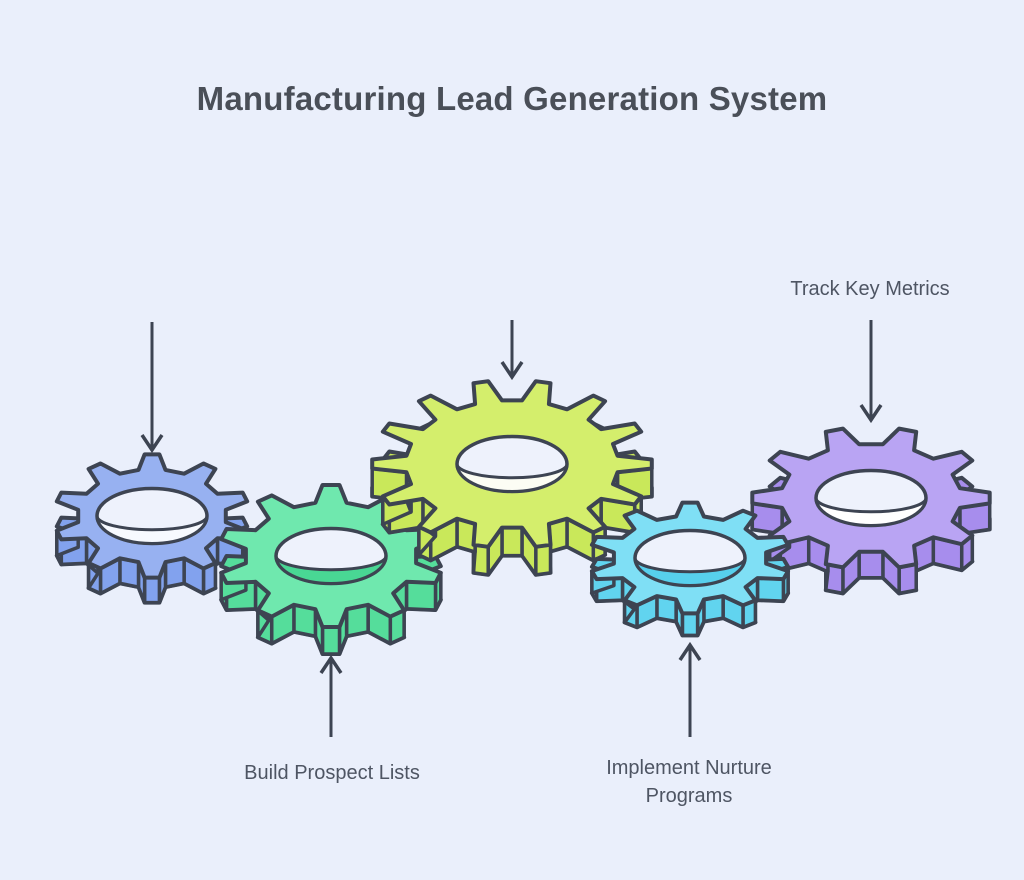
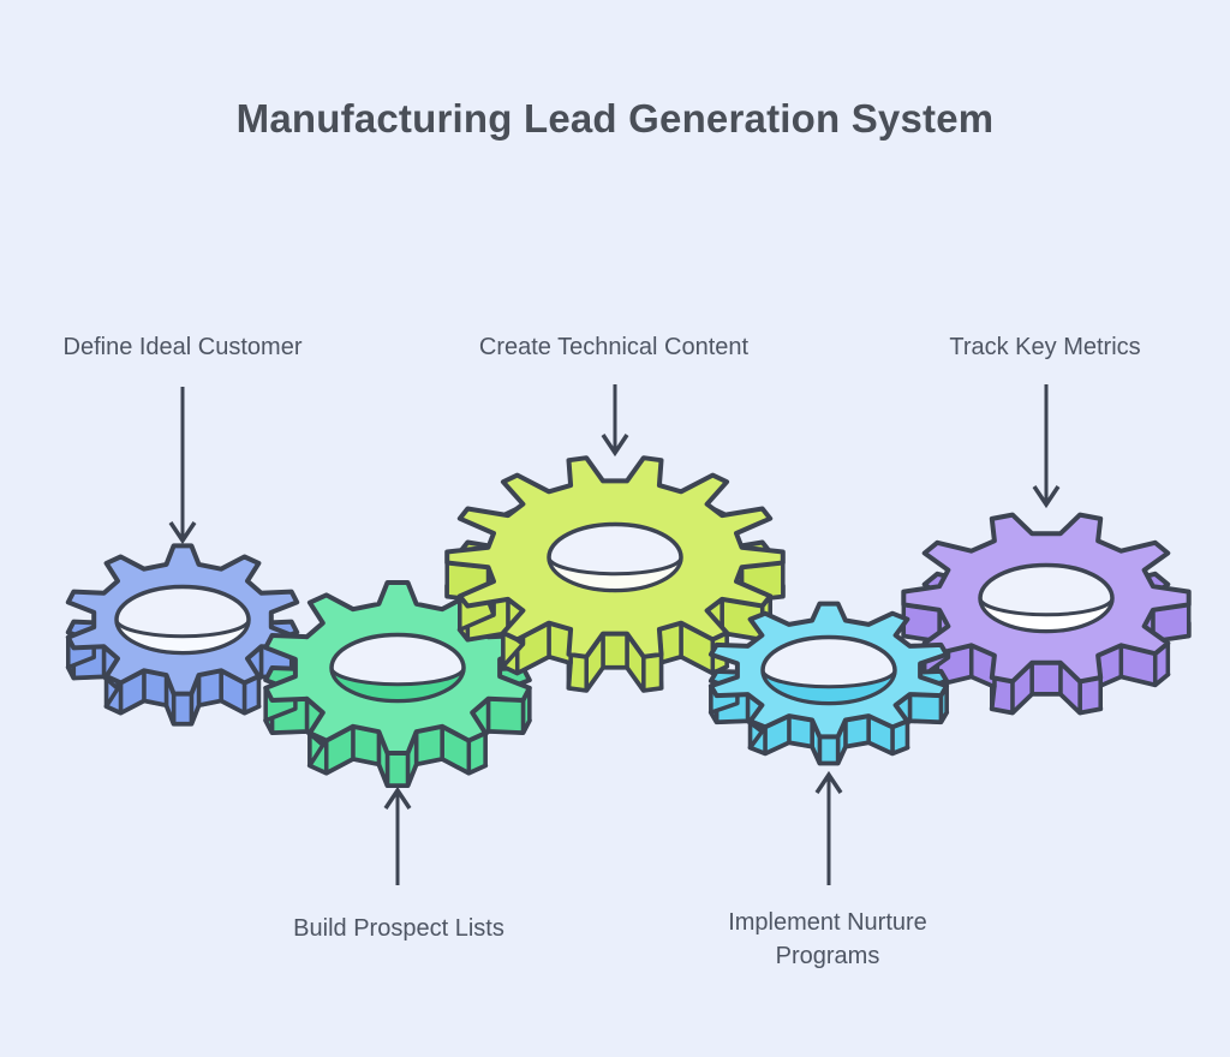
  Manufacturing Lead Generation System
+ Define Ideal Customer
+ Create Technical Content
  Track Key Metrics
  Build Prospect Lists
  Implement Nurture Programs
